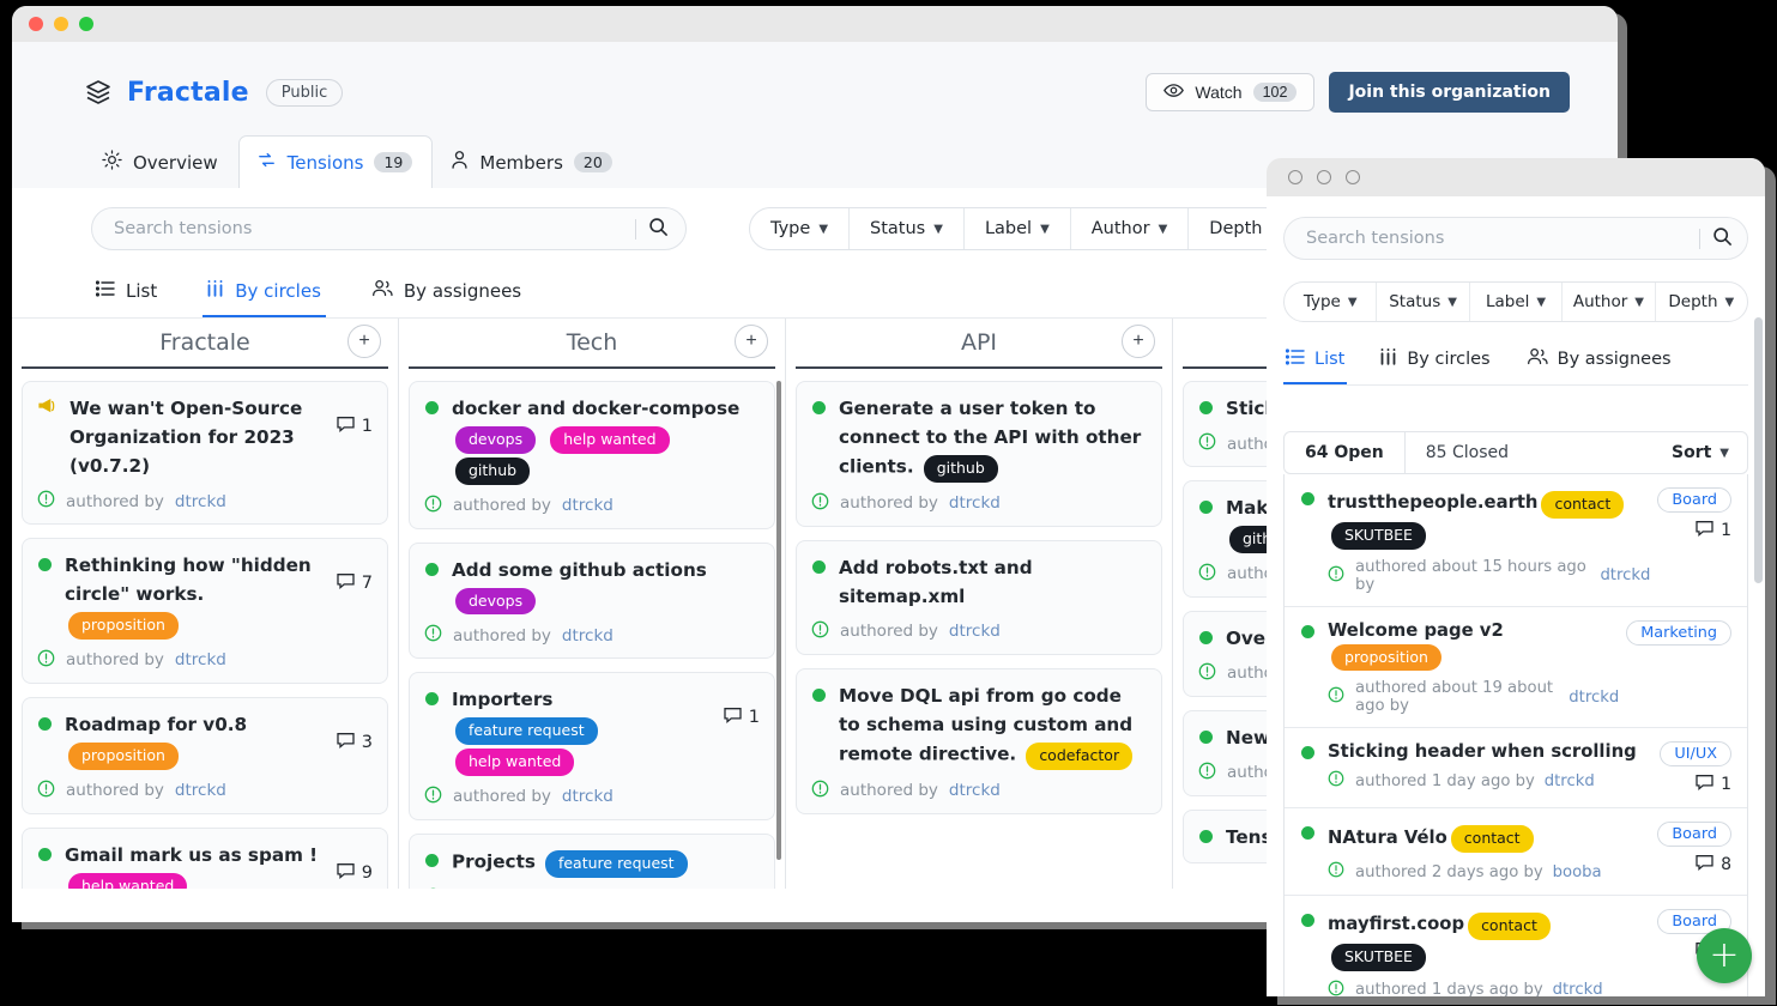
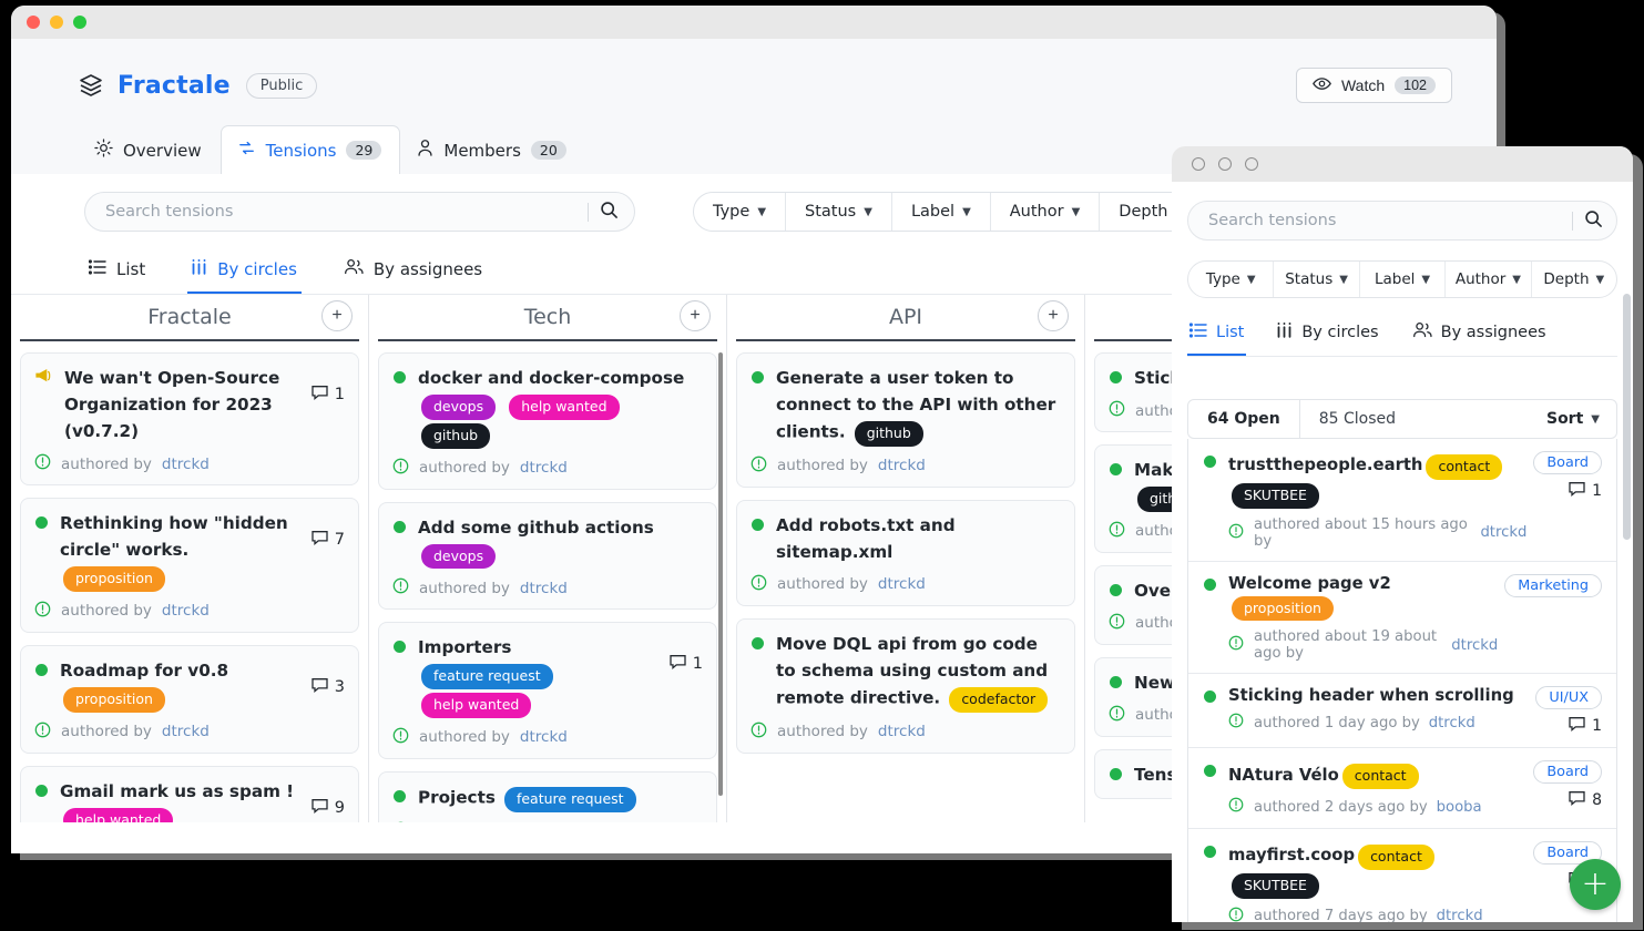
  Fractale
  Public
  Watch
  102
- Join this organization
  Overview
  Tensions
- 19
+ 29
  Members
  20
  Search tensions
  Type
  ▼
  Status
  ▼
  Label
  ▼
  Author
  ▼
  Depth
  List
  By circles
  By assignees
  Fractale
  +
  We wan't Open-Source Organization for 2023 (v0.7.2)
  1
  authored by
  dtrckd
  Rethinking how "hidden circle" works.
  proposition
  7
  authored by
  dtrckd
  Roadmap for v0.8
  proposition
  3
  authored by
  dtrckd
  Gmail mark us as spam !
  help wanted
  9
  Tech
  +
  docker and docker-compose
  devops help wanted github
  authored by
  dtrckd
  Add some github actions
  devops
  authored by
  dtrckd
  Importers
  feature request help wanted
  1
  authored by
  dtrckd
  Projects feature request
  API
  +
  Generate a user token to connect to the API with other clients. github
  authored by
  dtrckd
  Add robots.txt and sitemap.xml
  authored by
  dtrckd
  Move DQL api from go code to schema using custom and remote directive. codefactor
  authored by
  dtrckd
  git
  Search tensions
  Type
  ▼
  Status
  ▼
  Label
  ▼
  Author
  ▼
  Depth
  ▼
  List
  By circles
  By assignees
  64 Open
  85 Closed
  Sort
  ▼
  trustthepeople.earth
  contact
  SKUTBEE
  authored about 15 hours ago by
  dtrckd
  Board
  1
  Welcome page v2
  proposition
  authored about 19 about ago by
  dtrckd
  Marketing
  Sticking header when scrolling
  authored 1 day ago by
  dtrckd
  UI/UX
  1
  NAtura Vélo
  contact
  authored 2 days ago by
  booba
  Board
  8
  mayfirst.coop
  contact
  SKUTBEE
- authored 1 days ago by
+ authored 7 days ago by
  dtrckd
  Board
  +
